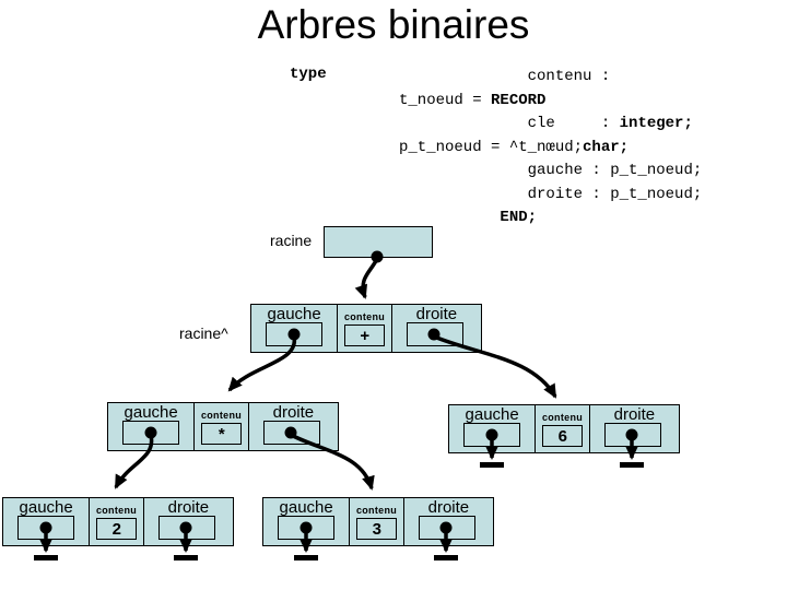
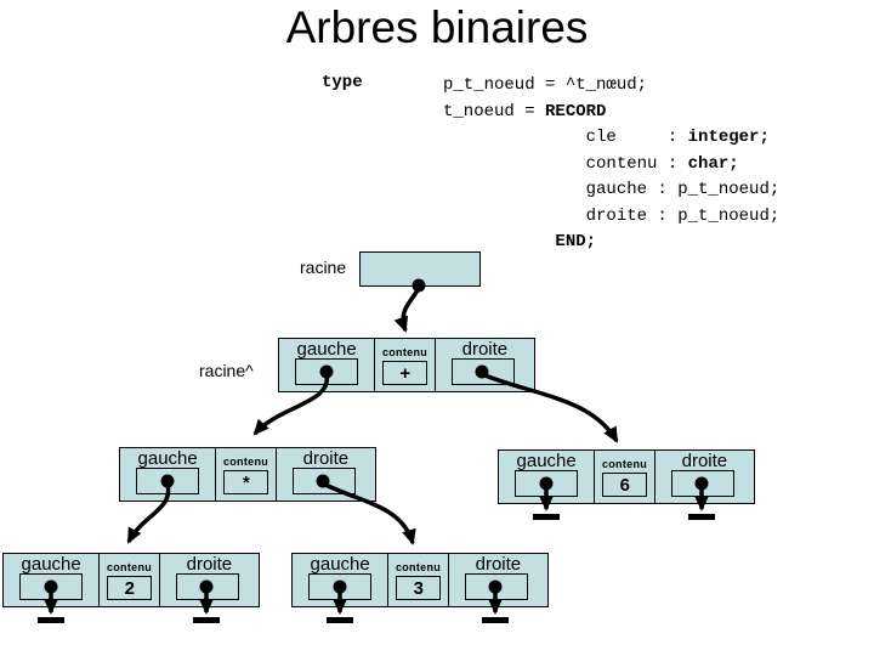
  Arbres binaires
  type
- contenu :
+ p_t_noeud = ^t_nœud;
  t_noeud = RECORD
  cle : integer;
- p_t_noeud = ^t_nœud;char;
+ contenu : char;
  gauche : p_t_noeud;
  droite : p_t_noeud;
  END;
  racine
  racine^
  gauche
  contenu
  +
  droite
  gauche
  contenu
  *
  droite
  gauche
  contenu
  6
  droite
  gauche
  contenu
  2
  droite
  gauche
  contenu
  3
  droite
